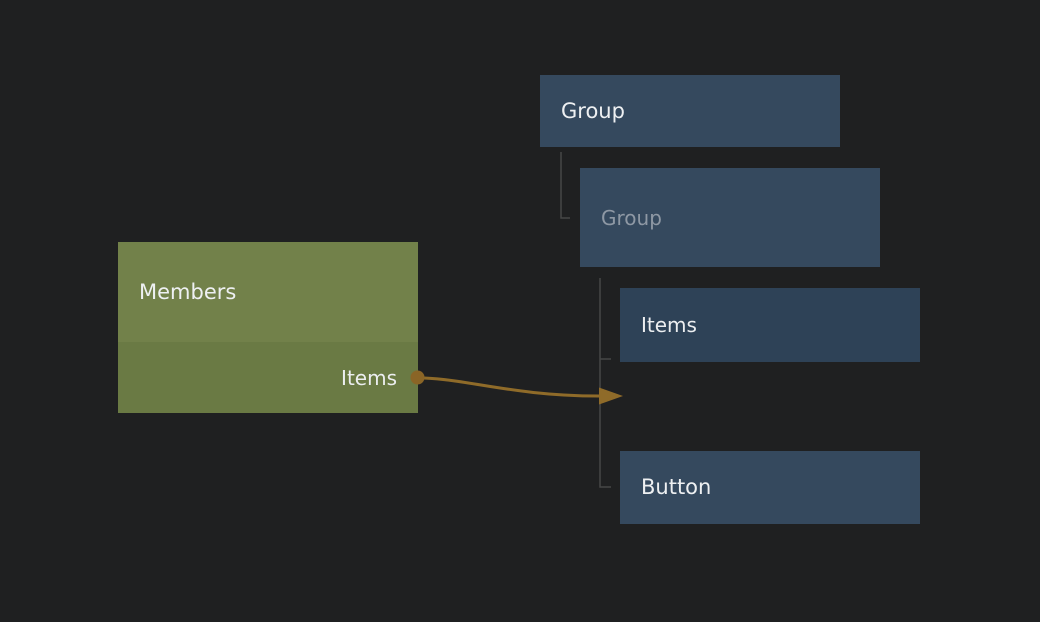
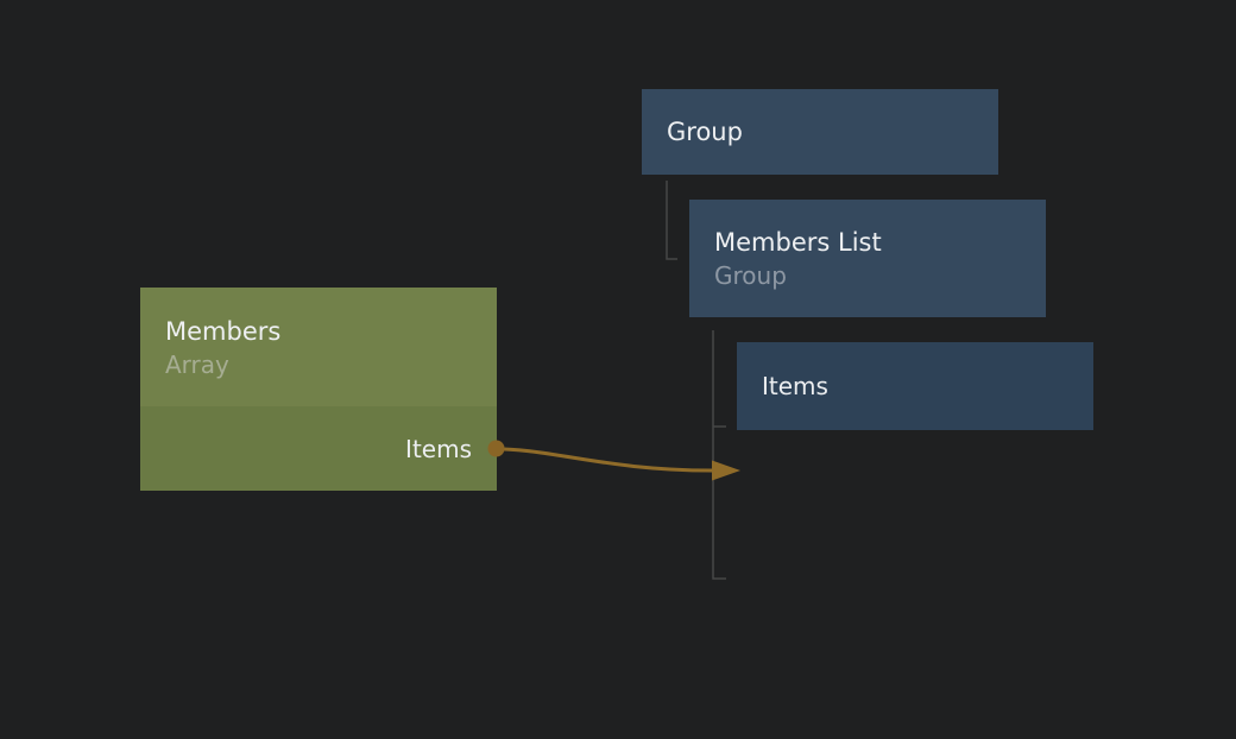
  Group
+ Members List
  Group
  Items
- Button
  Members
+ Array
  Items
